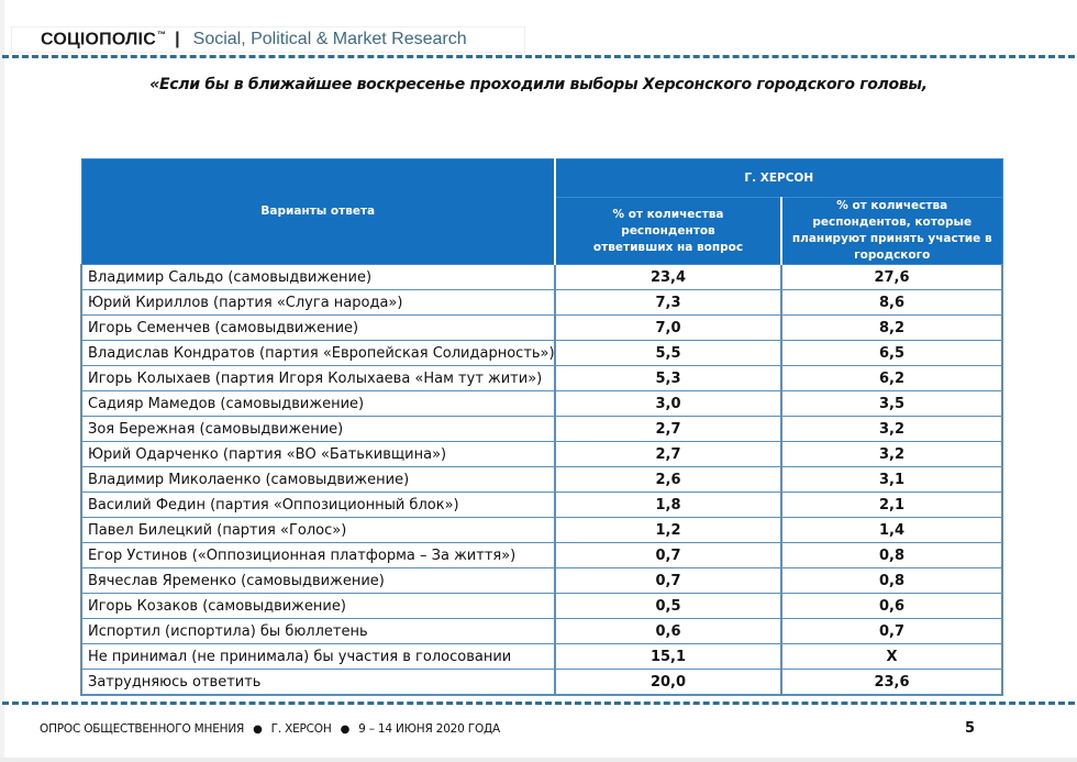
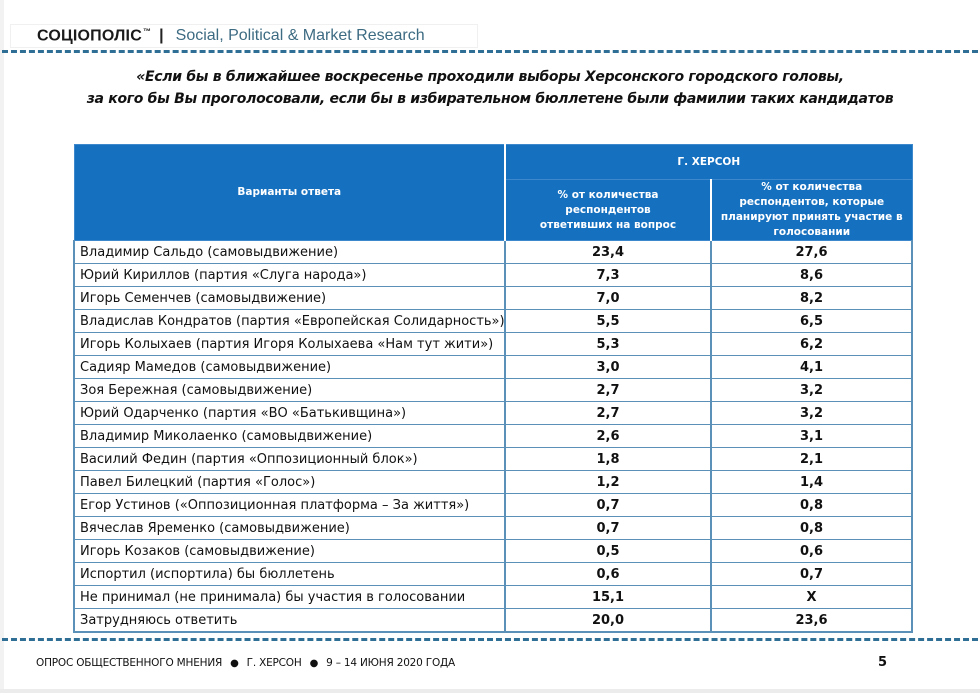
  СОЦІОПОЛІС™
  |
  Social, Political & Market Research
  «Если бы в ближайшее воскресенье проходили выборы Херсонского городского головы,
+ за кого бы Вы проголосовали, если бы в избирательном бюллетене были фамилии таких кандидатов
  Варианты ответа	Г. ХЕРСОН
- % от количества респондентов ответивших на вопрос	% от количества респондентов, которые планируют принять участие в городского
+ % от количества респондентов ответивших на вопрос	% от количества респондентов, которые планируют принять участие в голосовании
  Владимир Сальдо (самовыдвижение)	23,4	27,6
  Юрий Кириллов (партия «Слуга народа»)	7,3	8,6
  Игорь Семенчев (самовыдвижение)	7,0	8,2
  Владислав Кондратов (партия «Европейская Солидарность»)	5,5	6,5
  Игорь Колыхаев (партия Игоря Колыхаева «Нам тут жити»)	5,3	6,2
- Садияр Мамедов (самовыдвижение)	3,0	3,5
+ Садияр Мамедов (самовыдвижение)	3,0	4,1
  Зоя Бережная (самовыдвижение)	2,7	3,2
  Юрий Одарченко (партия «ВО «Батькивщина»)	2,7	3,2
  Владимир Миколаенко (самовыдвижение)	2,6	3,1
  Василий Федин (партия «Оппозиционный блок»)	1,8	2,1
  Павел Билецкий (партия «Голос»)	1,2	1,4
  Егор Устинов («Оппозиционная платформа – За життя»)	0,7	0,8
  Вячеслав Яременко (самовыдвижение)	0,7	0,8
  Игорь Козаков (самовыдвижение)	0,5	0,6
  Испортил (испортила) бы бюллетень	0,6	0,7
  Не принимал (не принимала) бы участия в голосовании	15,1	X
  Затрудняюсь ответить	20,0	23,6
  ОПРОС ОБЩЕСТВЕННОГО МНЕНИЯ
  ●
  Г. ХЕРСОН
  ●
  9 – 14 ИЮНЯ 2020 ГОДА
  5
